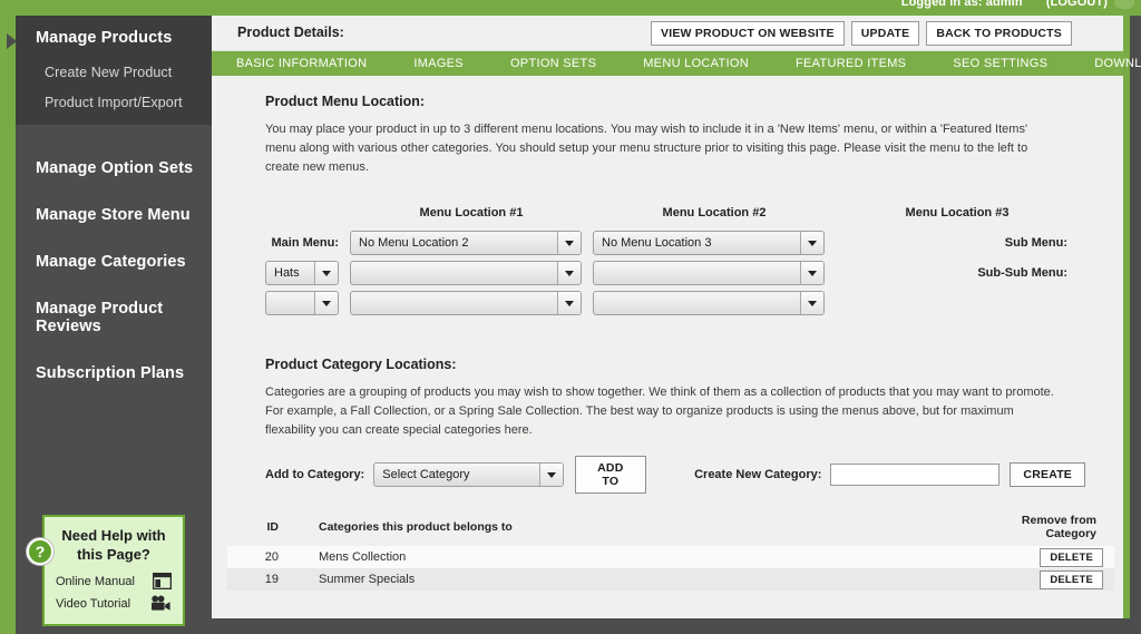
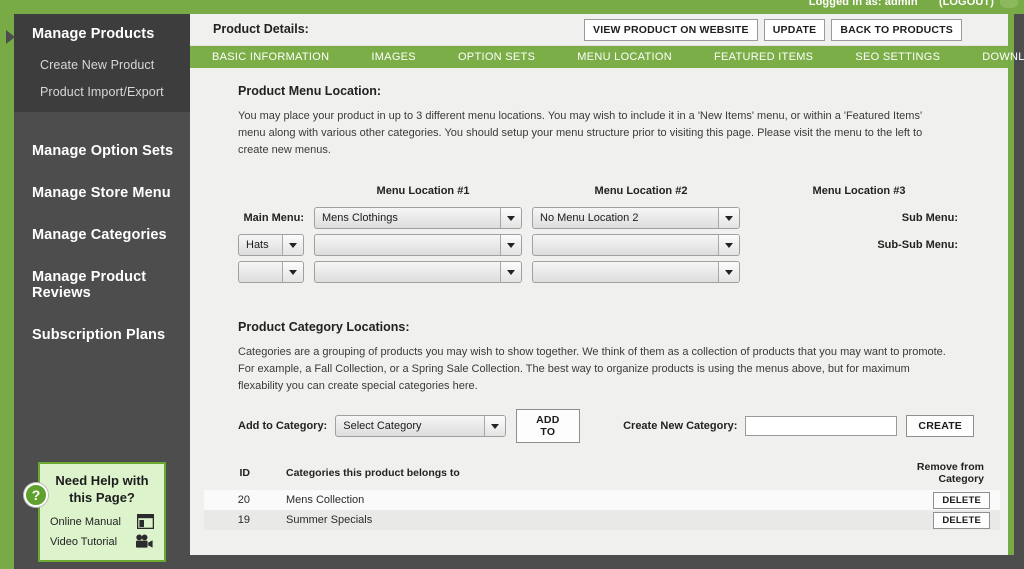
  Logged in as: admin (LOGOUT)
  Manage Products
  Create New Product
  Product Import/Export
  Manage Option Sets
  Manage Store Menu
  Manage Categories
  Manage Product Reviews
  Subscription Plans
  Need Help with
  this Page?
  Online Manual
  Video Tutorial
  ?
  Product Details:
  VIEW PRODUCT ON WEBSITE
  UPDATE
  BACK TO PRODUCTS
  BASIC INFORMATION
  IMAGES
  OPTION SETS
  MENU LOCATION
  FEATURED ITEMS
  SEO SETTINGS
  Product Menu Location:
  You may place your product in up to 3 different menu locations. You may wish to include it in a 'New Items' menu, or within a 'Featured Items' menu along with various other categories. You should setup your menu structure prior to visiting this page. Please visit the menu to the left to create new menus.
  Menu Location #1
  Menu Location #2
  Menu Location #3
  Main Menu:
+ Mens Clothings
  No Menu Location 2
- No Menu Location 3
  Sub Menu:
  Hats
  Sub-Sub Menu:
  Product Category Locations:
  Categories are a grouping of products you may wish to show together. We think of them as a collection of products that you may want to promote. For example, a Fall Collection, or a Spring Sale Collection. The best way to organize products is using the menus above, but for maximum flexability you can create special categories here.
  Add to Category:
  Select Category
  ADD TO
  Create New Category:
  CREATE
  ID
  Categories this product belongs to
  Remove from Category
  20
  Mens Collection
  DELETE
  19
  Summer Specials
  DELETE
